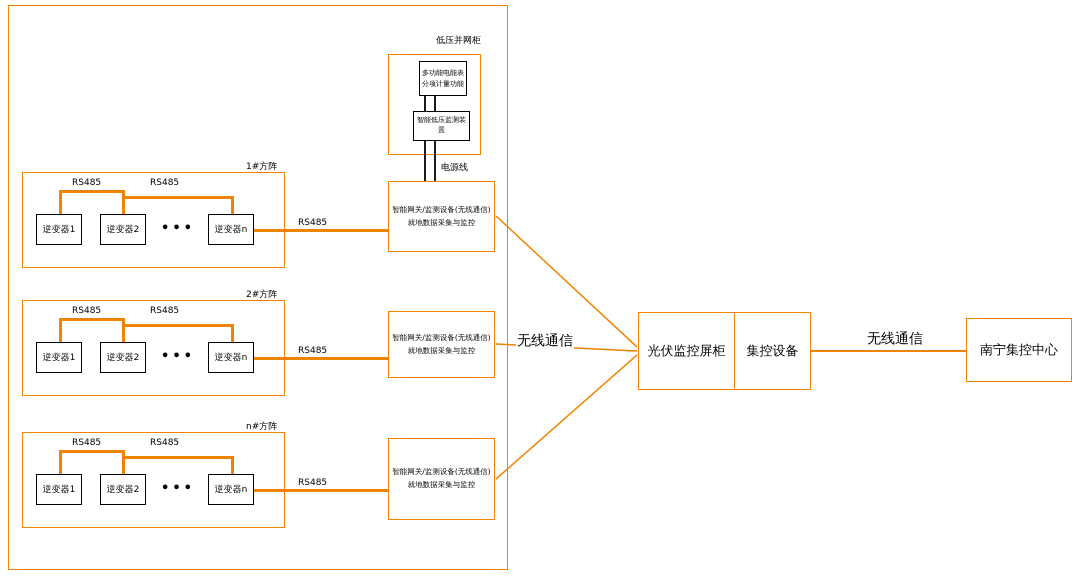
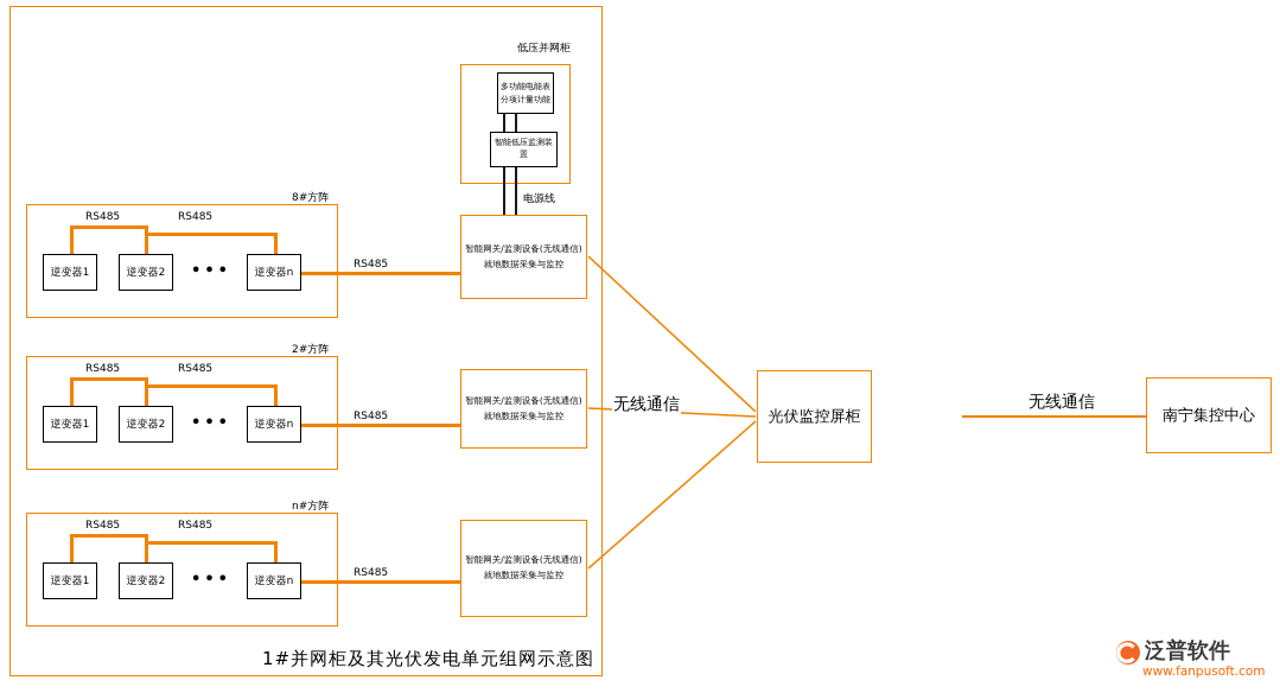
  低压并网柜
  多功能电能表
  分项计量功能
  智能低压监测装置
  电源线
- 1#方阵
+ 8#方阵
  RS485
  RS485
  逆变器1
  逆变器2
  •••
  逆变器n
  RS485
  智能网关/监测设备(无线通信)
  就地数据采集与监控
  2#方阵
  RS485
  RS485
  逆变器1
  逆变器2
  •••
  逆变器n
  RS485
  智能网关/监测设备(无线通信)
  就地数据采集与监控
  n#方阵
  RS485
  RS485
  逆变器1
  逆变器2
  •••
  逆变器n
  RS485
  智能网关/监测设备(无线通信)
  就地数据采集与监控
  无线通信
  光伏监控屏柜
- 集控设备
  无线通信
  南宁集控中心
+ 1#并网柜及其光伏发电单元组网示意图
+ 泛普软件
+ www.fanpusoft.com
